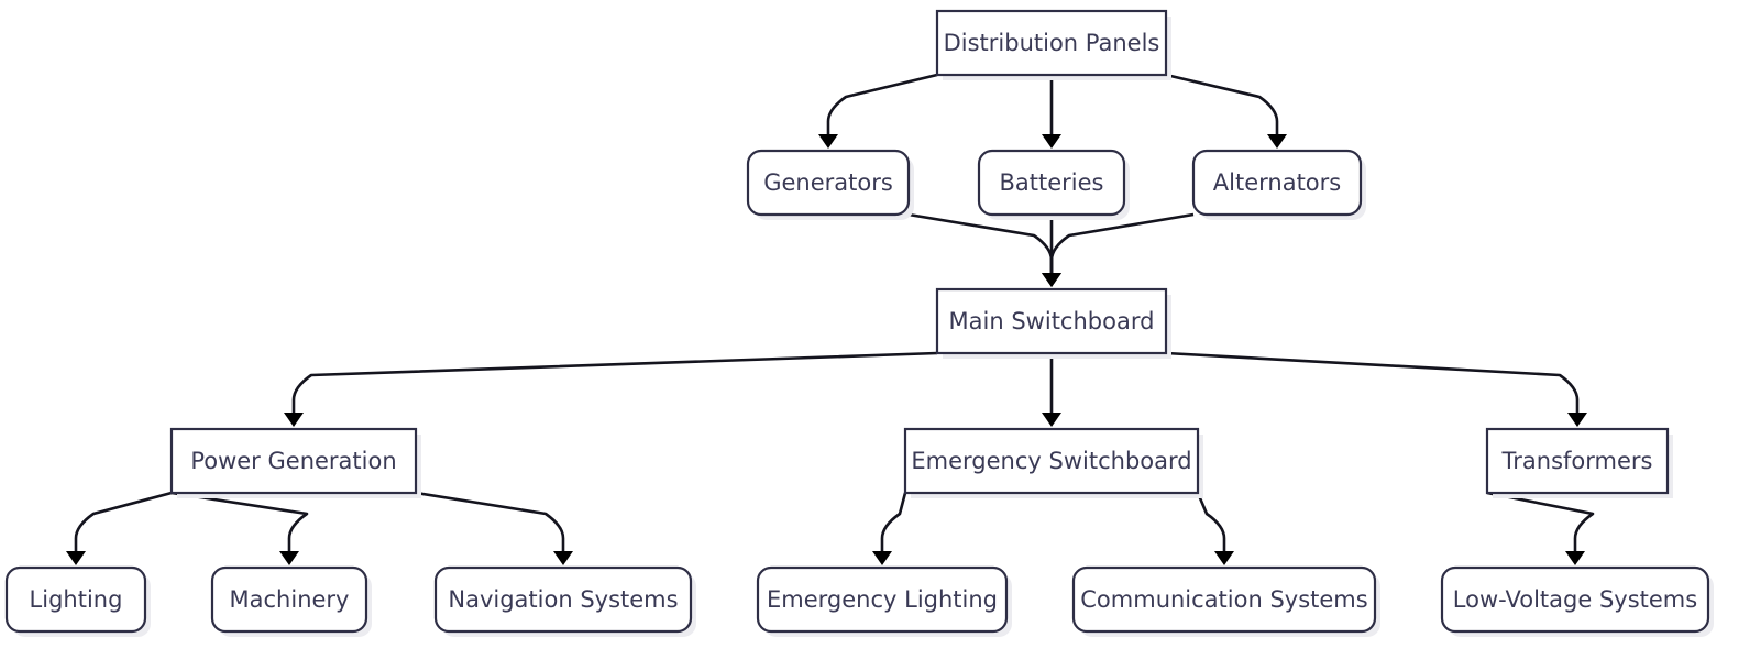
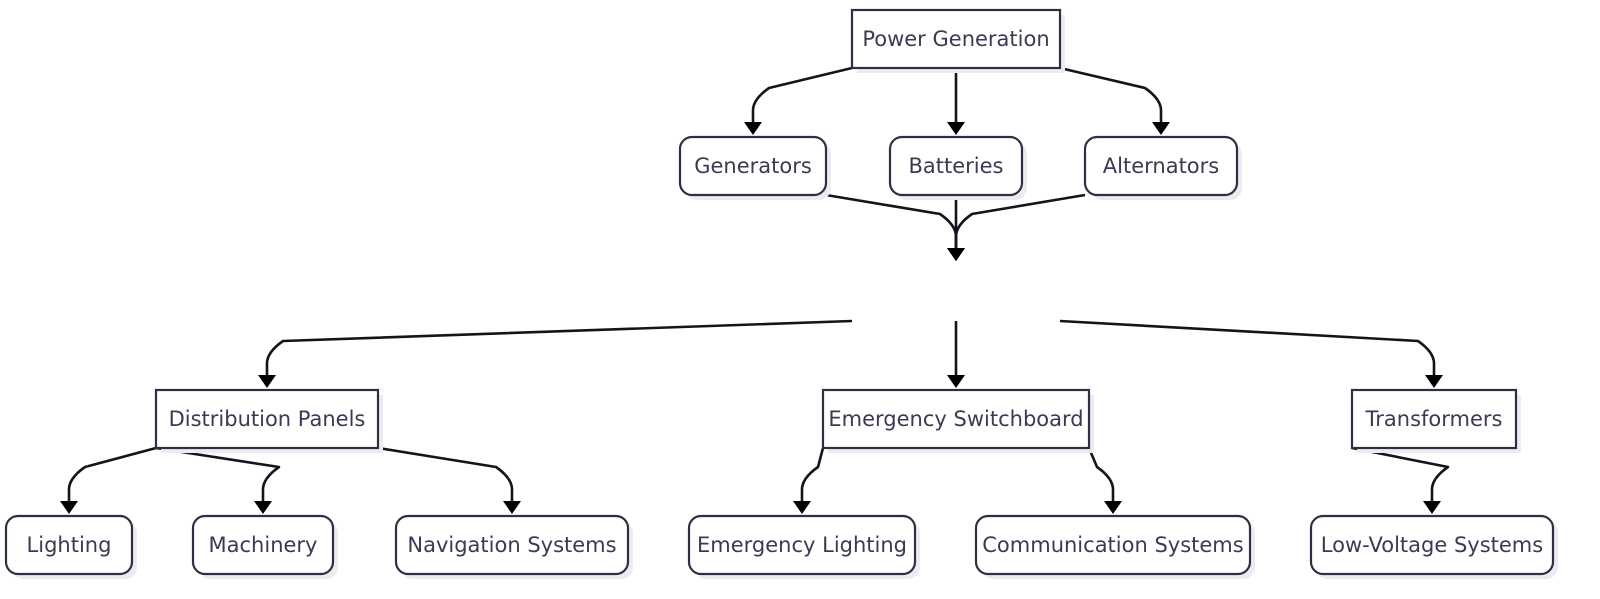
- Distribution Panels
+ Power Generation
  Generators
  Batteries
  Alternators
- Main Switchboard
- Power Generation
+ Distribution Panels
  Emergency Switchboard
  Transformers
  Lighting
  Machinery
  Navigation Systems
  Emergency Lighting
  Communication Systems
  Low-Voltage Systems
